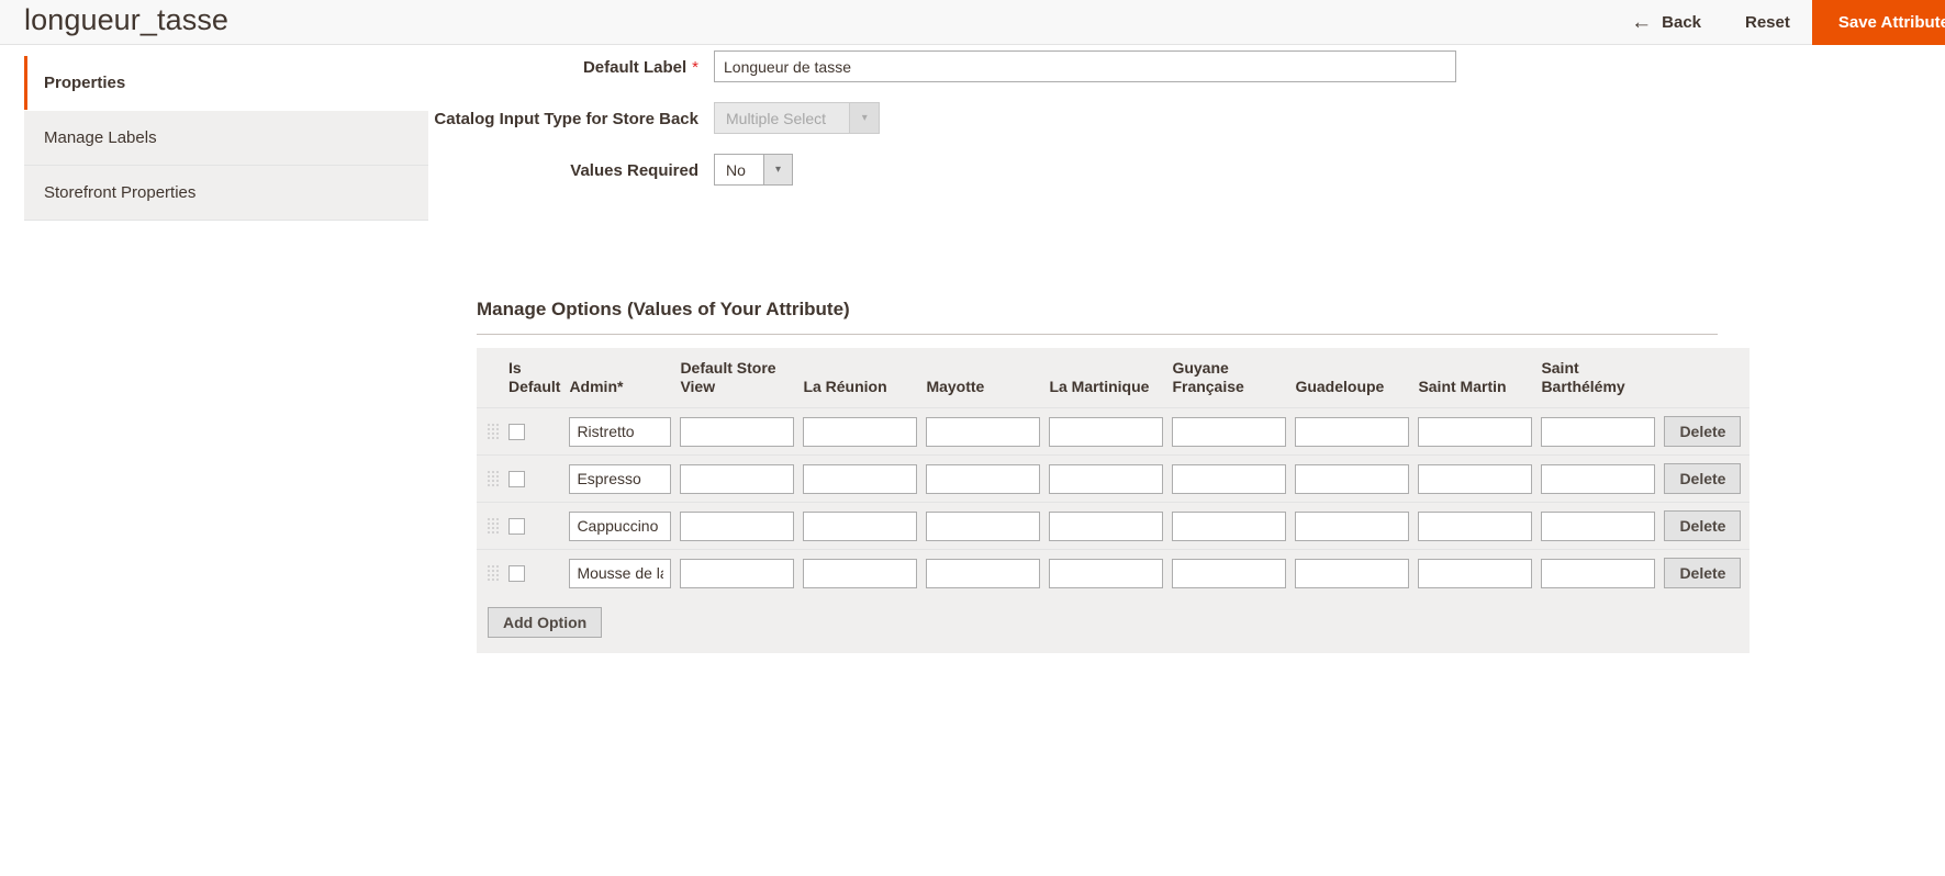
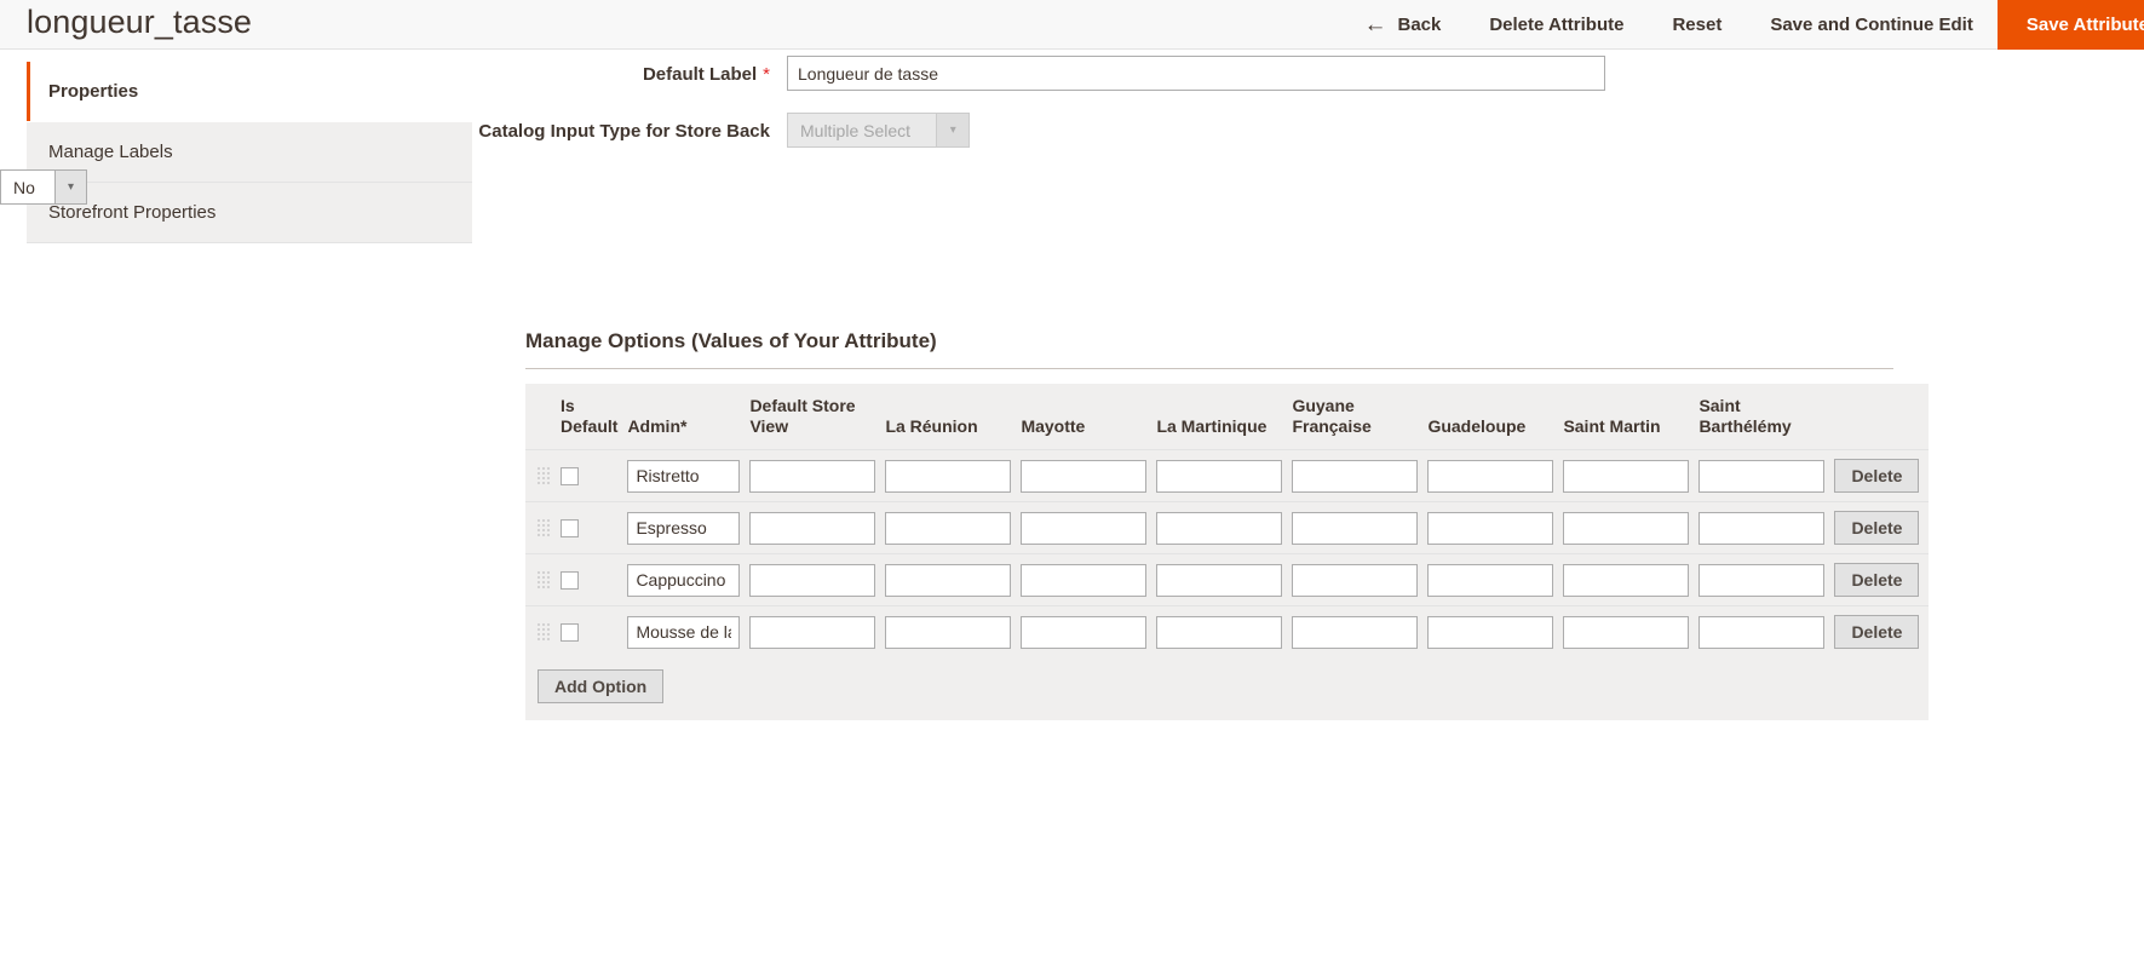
  longueur_tasse
  ←
  Back
+ Delete Attribute
  Reset
+ Save and Continue Edit
  Save Attribut
  Properties
  Manage Labels
  Storefront Properties
  Default Label *
  Longueur de tasse
  Catalog Input Type for Store Back
  Multiple Select
  ▾
- Values Required
  No
  ▾
  Manage Options (Values of Your Attribute)
  	Is Default	Admin*	Default Store View	La Réunion	Mayotte	La Martinique	Guyane Française	Guadeloupe	Saint Martin	Saint Barthélémy
  		Ristretto									Delete
  		Espresso									Delete
  		Cappuccino									Delete
  		Mousse de l									Delete
  Add Option
